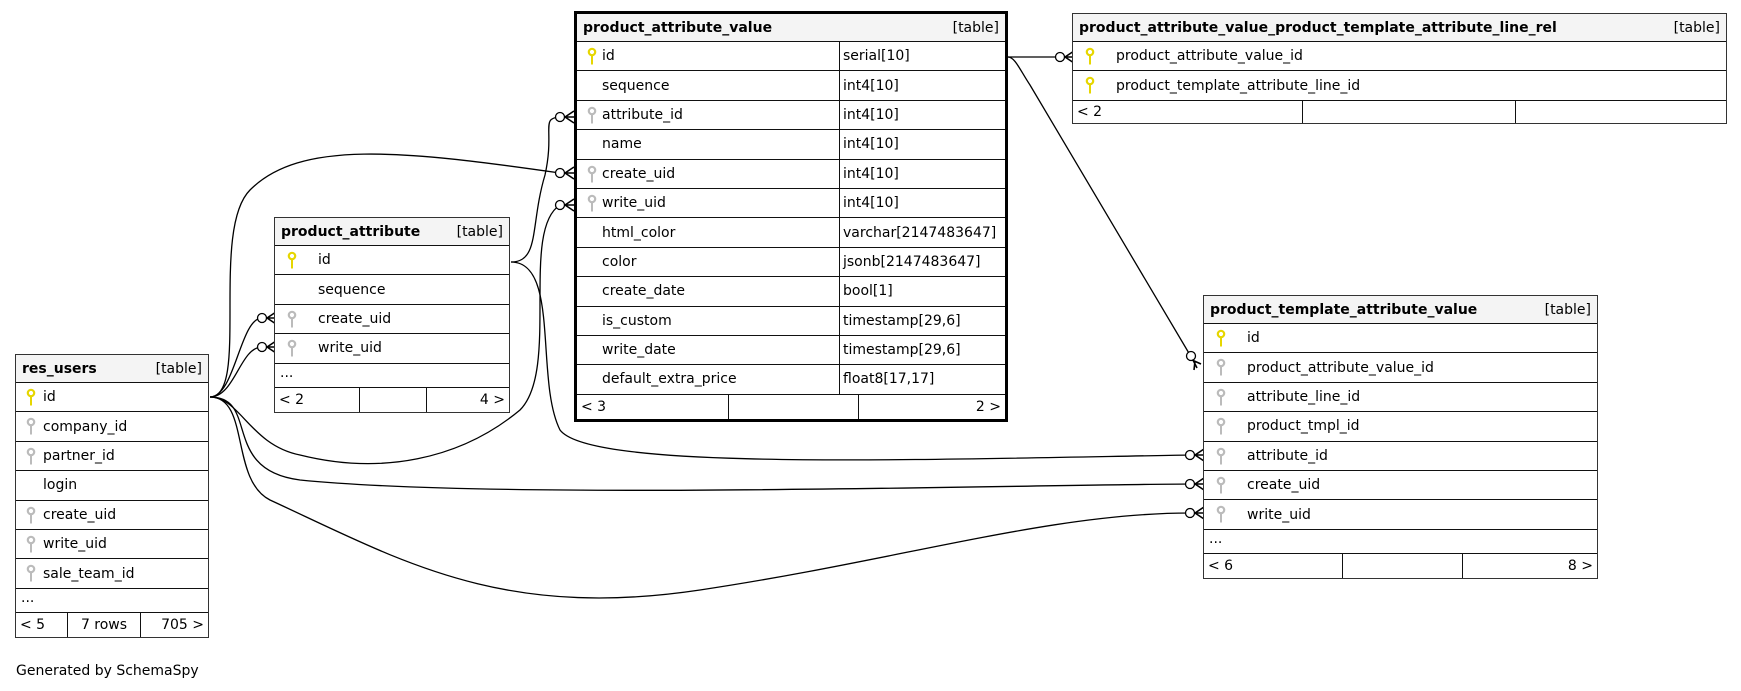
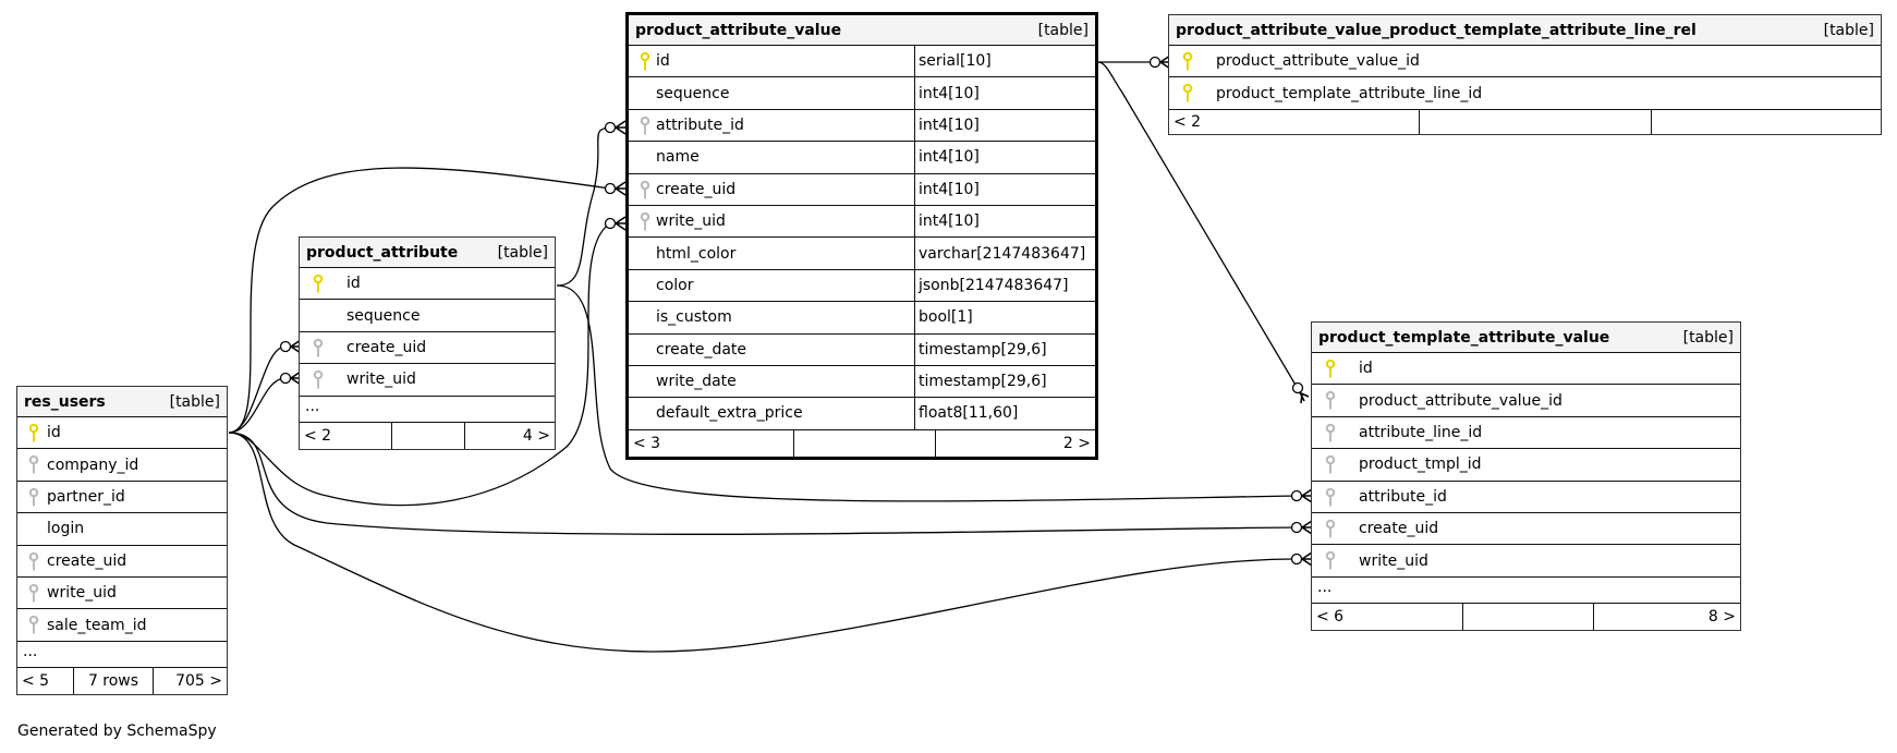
  res_users
  [table]
  id
  company_id
  partner_id
  login
  create_uid
  write_uid
  sale_team_id
  ...
  < 5
  7 rows
  705 >
  product_attribute
  [table]
  id
  sequence
  create_uid
  write_uid
  ...
  < 2
  4 >
  product_attribute_value
  [table]
  id
  serial[10]
  sequence
  int4[10]
  attribute_id
  int4[10]
  name
  int4[10]
  create_uid
  int4[10]
  write_uid
  int4[10]
  html_color
  varchar[2147483647]
  color
  jsonb[2147483647]
- create_date
+ is_custom
  bool[1]
- is_custom
+ create_date
  timestamp[29,6]
  write_date
  timestamp[29,6]
  default_extra_price
- float8[17,17]
+ float8[11,60]
  < 3
  2 >
  product_attribute_value_product_template_attribute_line_rel
  [table]
  product_attribute_value_id
  product_template_attribute_line_id
  < 2
  product_template_attribute_value
  [table]
  id
  product_attribute_value_id
  attribute_line_id
  product_tmpl_id
  attribute_id
  create_uid
  write_uid
  ...
  < 6
  8 >
  Generated by SchemaSpy
